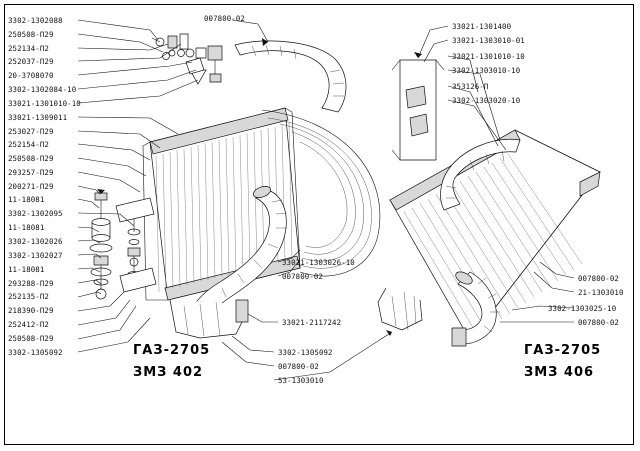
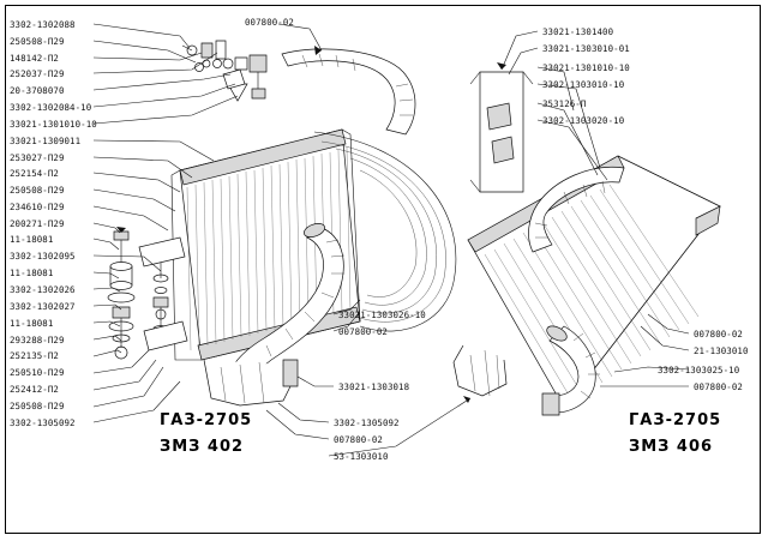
  3302-1302088
  250508-П29
- 252134-П2
+ 148142-П2
  252037-П29
  20-3708070
  3302-1302084-10
  33021-1301010-10
  33021-1309011
  253027-П29
  252154-П2
  250508-П29
- 293257-П29
+ 234610-П29
  200271-П29
  11-18081
  3302-1302095
  11-18081
  3302-1302026
  3302-1302027
  11-18081
  293288-П29
  252135-П2
- 218390-П29
+ 250510-П29
  252412-П2
  250508-П29
  3302-1305092
  007800-02
  33021-1301400
  33021-1303010-01
  33021-1301010-10
  3302-1303010-10
  353126-П
  3302-1303020-10
  33021-1303026-10
  007800-02
- 33021-2117242
+ 33021-1303018
  3302-1305092
  007800-02
  53-1303010
  007800-02
  21-1303010
  3302-1303025-10
  007800-02
  ГАЗ-2705
  ЗМЗ 402
  ГАЗ-2705
  ЗМЗ 406
